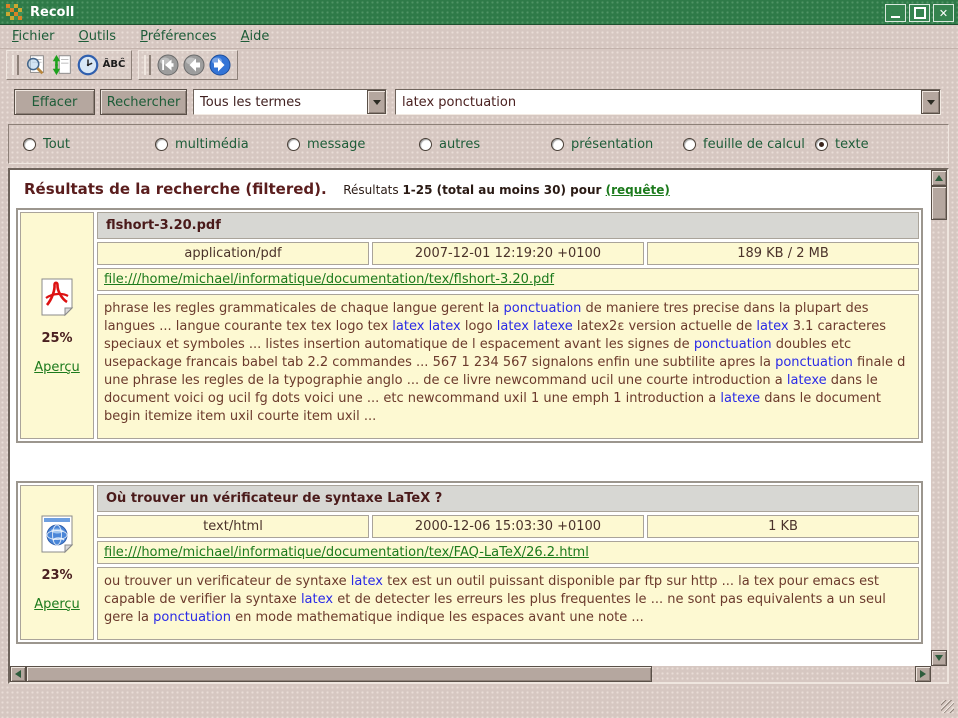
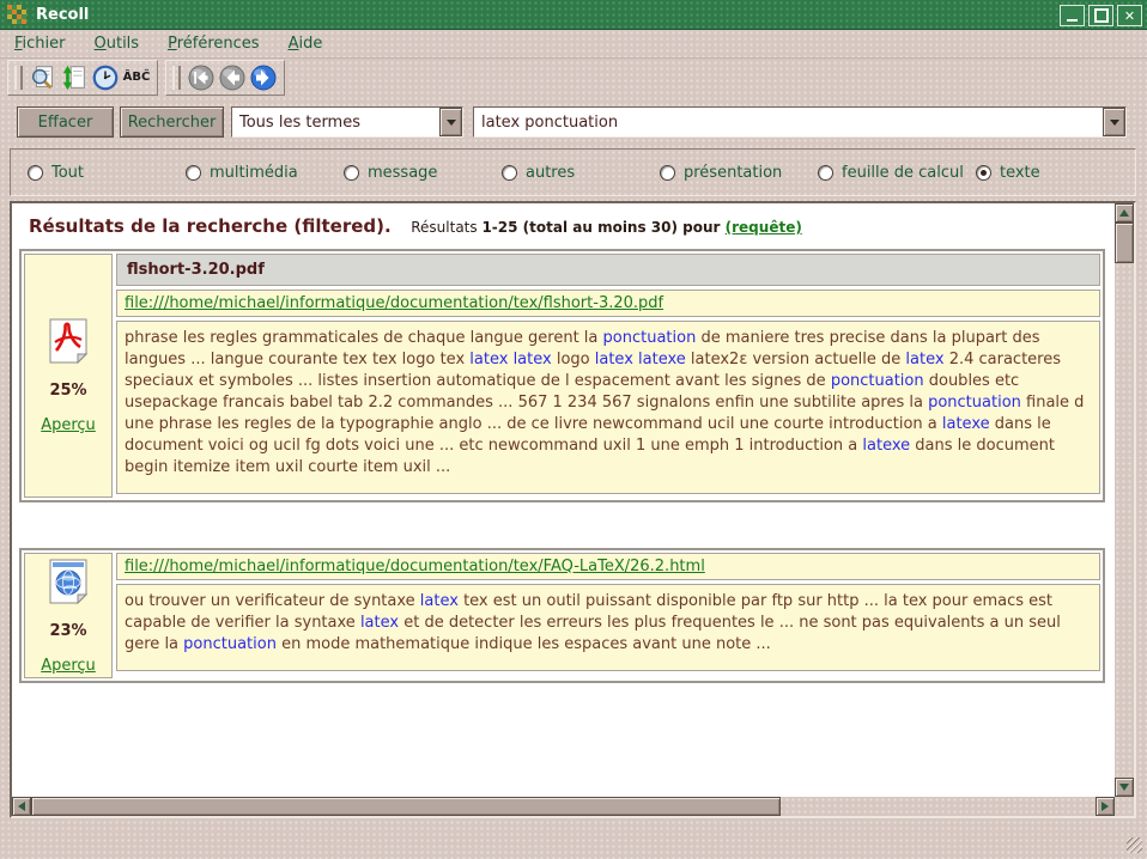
  Recoll
  ✕
  Fichier
  Outils
  Préférences
  Aide
  ÂBĈ
  Effacer
  Rechercher
  Tous les termes
  latex ponctuation
  Tout
  multimédia
  message
  autres
  présentation
  feuille de calcul
  texte
  Résultats de la recherche (filtered). Résultats 1-25 (total au moins 30) pour (requête)
  25%
  Aperçu
  flshort-3.20.pdf
- application/pdf
- 2007-12-01 12:19:20 +0100
- 189 KB / 2 MB
  file:///home/michael/informatique/documentation/tex/flshort-3.20.pdf
- phrase les regles grammaticales de chaque langue gerent la ponctuation de maniere tres precise dans la plupart des langues ... langue courante tex tex logo tex latex latex logo latex latexe latex2ε version actuelle de latex 3.1 caracteres speciaux et symboles ... listes insertion automatique de l espacement avant les signes de ponctuation doubles etc usepackage francais babel tab 2.2 commandes ... 567 1 234 567 signalons enfin une subtilite apres la ponctuation finale d une phrase les regles de la typographie anglo ... de ce livre newcommand ucil une courte introduction a latexe dans le document voici og ucil fg dots voici une ... etc newcommand uxil 1 une emph 1 introduction a latexe dans le document begin itemize item uxil courte item uxil ...
+ phrase les regles grammaticales de chaque langue gerent la ponctuation de maniere tres precise dans la plupart des langues ... langue courante tex tex logo tex latex latex logo latex latexe latex2ε version actuelle de latex 2.4 caracteres speciaux et symboles ... listes insertion automatique de l espacement avant les signes de ponctuation doubles etc usepackage francais babel tab 2.2 commandes ... 567 1 234 567 signalons enfin une subtilite apres la ponctuation finale d une phrase les regles de la typographie anglo ... de ce livre newcommand ucil une courte introduction a latexe dans le document voici og ucil fg dots voici une ... etc newcommand uxil 1 une emph 1 introduction a latexe dans le document begin itemize item uxil courte item uxil ...
  23%
  Aperçu
- Où trouver un vérificateur de syntaxe LaTeX ?
- text/html
- 2000-12-06 15:03:30 +0100
- 1 KB
  file:///home/michael/informatique/documentation/tex/FAQ-LaTeX/26.2.html
  ou trouver un verificateur de syntaxe latex tex est un outil puissant disponible par ftp sur http ... la tex pour emacs est capable de verifier la syntaxe latex et de detecter les erreurs les plus frequentes le ... ne sont pas equivalents a un seul gere la ponctuation en mode mathematique indique les espaces avant une note ...
